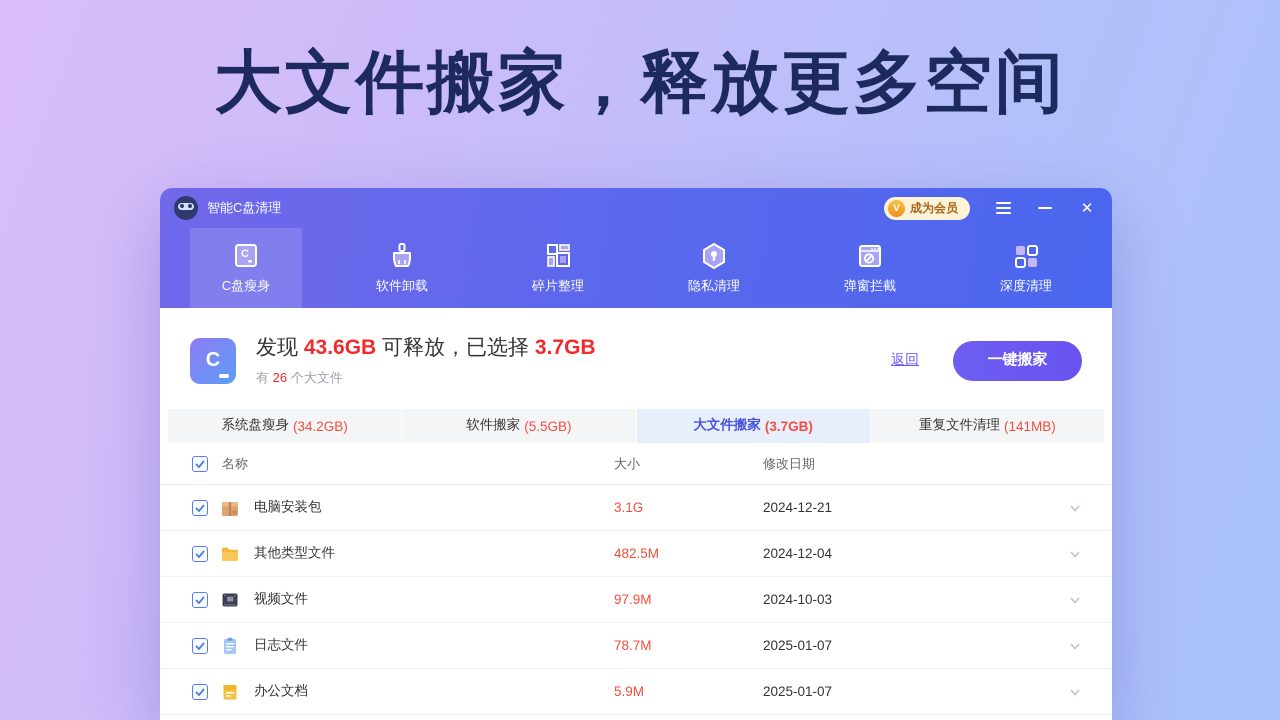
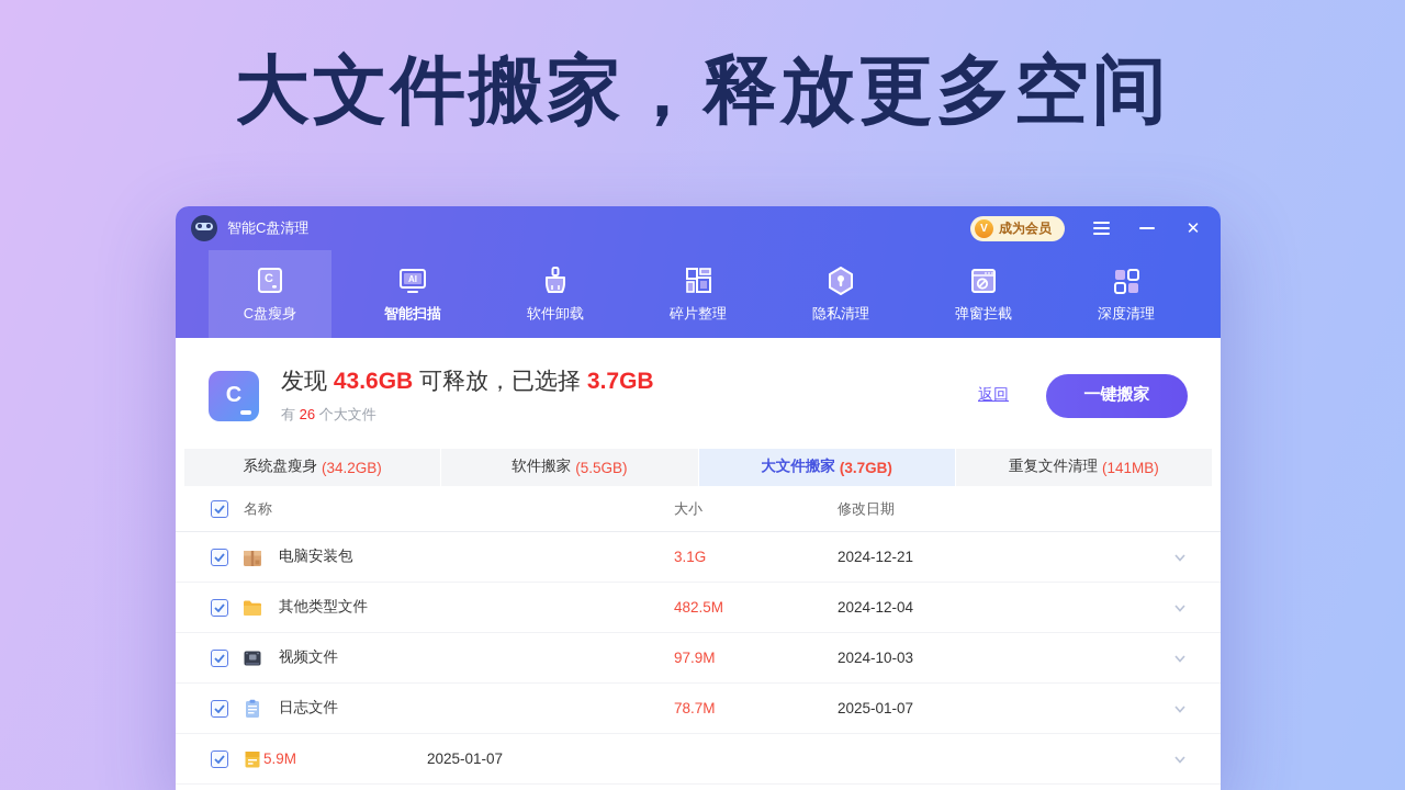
  大文件搬家，释放更多空间
  智能C盘清理
  V
  成为会员
  ✕
  C
  C盘瘦身
+ AI
+ 智能扫描
  软件卸载
  碎片整理
  隐私清理
  弹窗拦截
  深度清理
  C
  发现 43.6GB 可释放，已选择 3.7GB
  有 26 个大文件
  返回
  一键搬家
  系统盘瘦身
  (34.2GB)
  软件搬家
  (5.5GB)
  大文件搬家
  (3.7GB)
  重复文件清理
  (141MB)
  名称
  大小
  修改日期
  电脑安装包
  3.1G
  2024-12-21
  其他类型文件
  482.5M
  2024-12-04
  视频文件
  97.9M
  2024-10-03
  日志文件
  78.7M
  2025-01-07
- 办公文档
  5.9M
  2025-01-07
